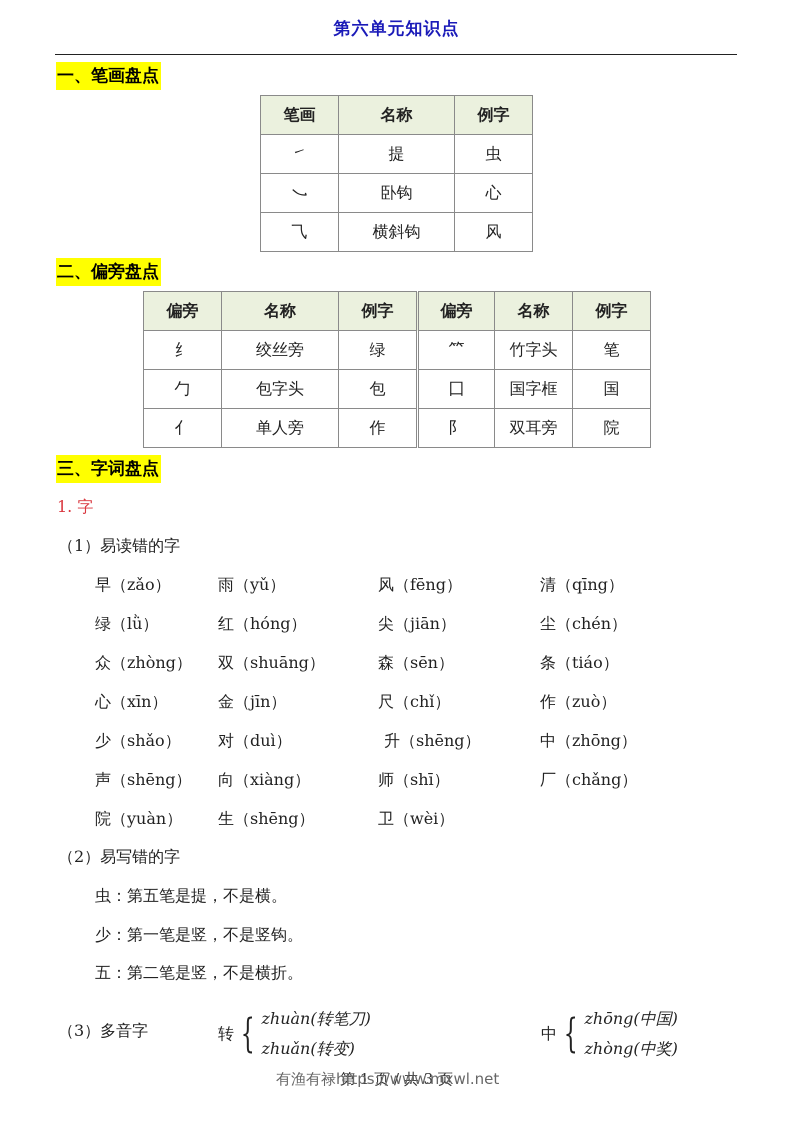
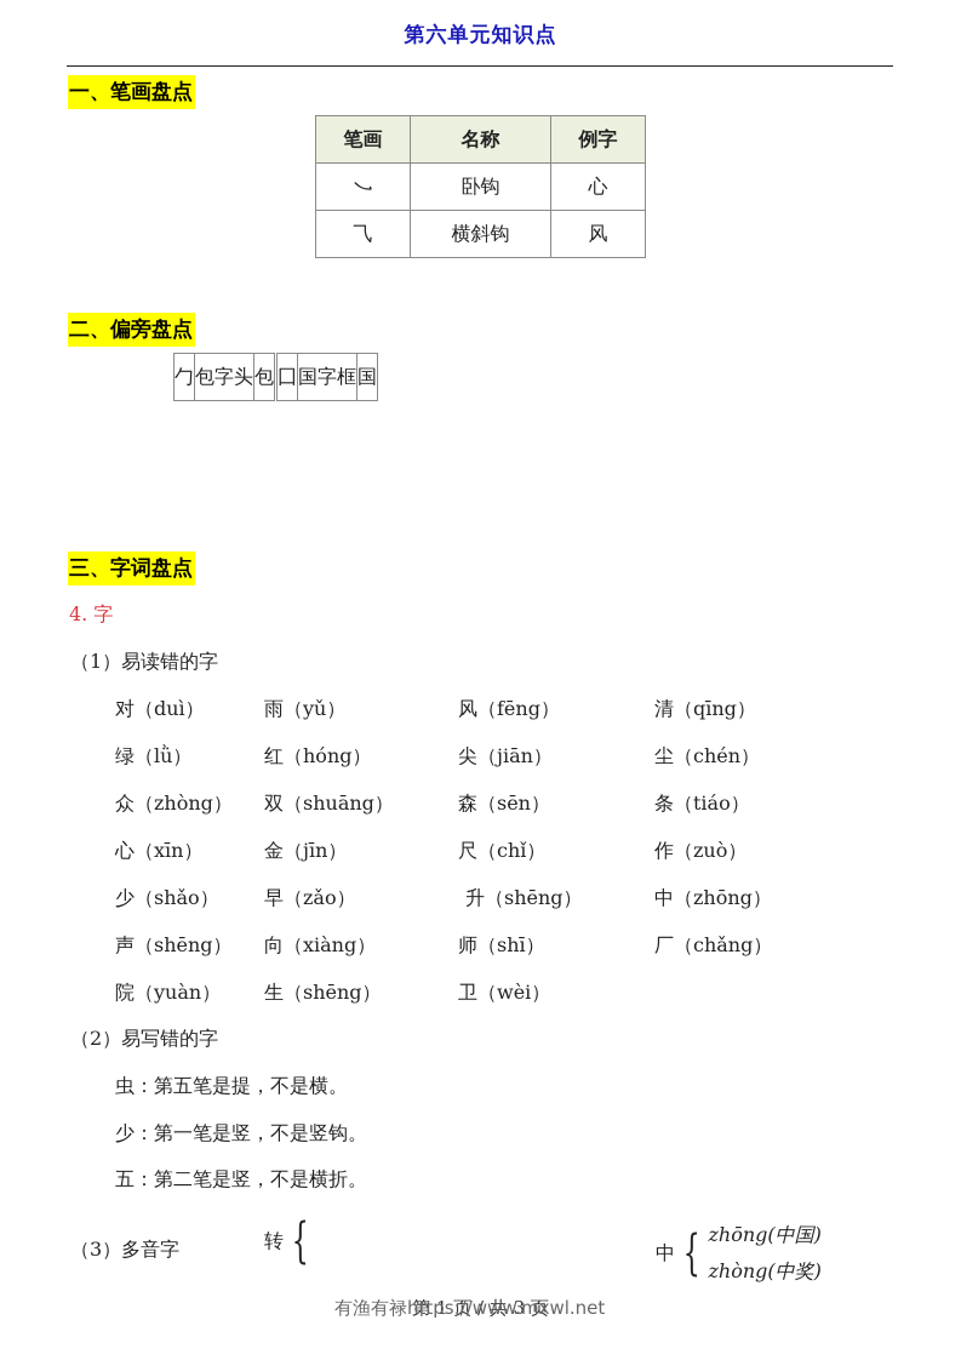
  第六单元知识点
  一、笔画盘点
  笔画	名称	例字
- ㇀	提	虫
  ㇃	卧钩	心
  ⺄	横斜钩	风
  二、偏旁盘点
- 偏旁	名称	例字	偏旁	名称	例字
- 纟	绞丝旁	绿	⺮	竹字头	笔
  勹	包字头	包	囗	国字框	国
- 亻	单人旁	作	阝	双耳旁	院
  三、字词盘点
- 1. 字
+ 4. 字
  （1）易读错的字
- 早（zǎo）
+ 对（duì）
  雨（yǔ）
  风（fēng）
  清（qīng）
  绿（lǜ）
  红（hóng）
  尖（jiān）
  尘（chén）
  众（zhòng）
  双（shuāng）
  森（sēn）
  条（tiáo）
  心（xīn）
  金（jīn）
  尺（chǐ）
  作（zuò）
  少（shǎo）
- 对（duì）
+ 早（zǎo）
  升（shēng）
  中（zhōng）
  声（shēng）
  向（xiàng）
  师（shī）
  厂（chǎng）
  院（yuàn）
  生（shēng）
  卫（wèi）
  （2）易写错的字
  虫：第五笔是提，不是横。
  少：第一笔是竖，不是竖钩。
  五：第二笔是竖，不是横折。
  （3）多音字
  转
  {
- zhuàn(转笔刀)
- zhuǎn(转变)
  中
  {
  zhōng(中国)
  zhòng(中奖)
  第 1 页 / 共 3 页
  有渔有禄https://www.mxwl.net
